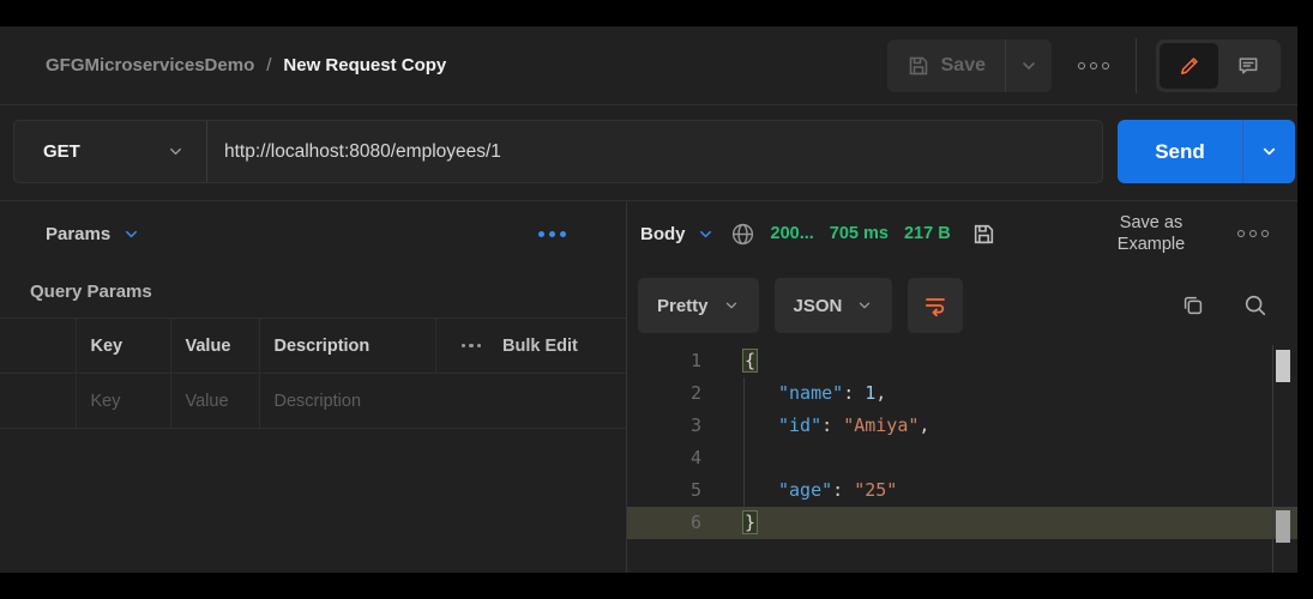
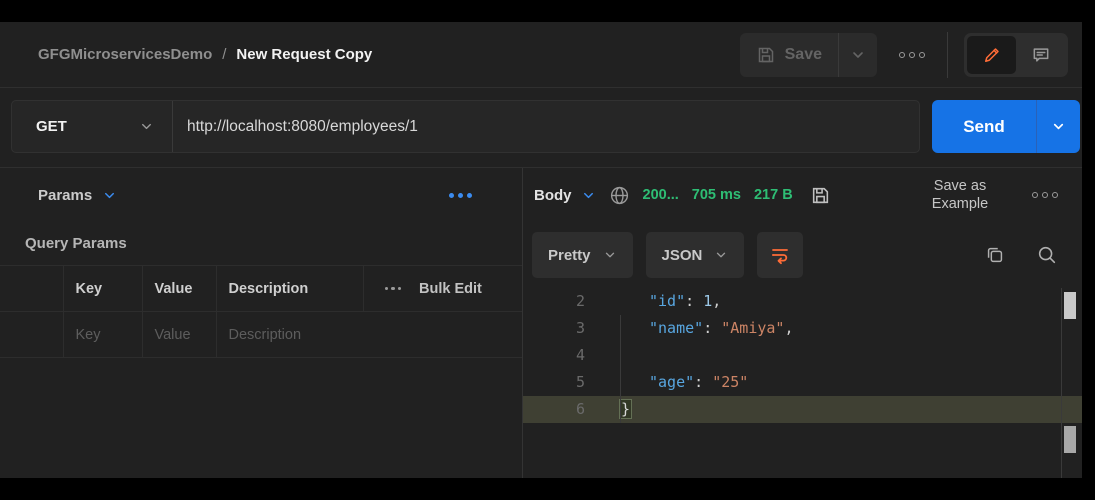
  GFGMicroservicesDemo
  /
  New Request Copy
  Save
  GET
  http://localhost:8080/employees/1
  Send
  Params
  Query Params
  	Key	Value	Description	Bulk Edit
  	Key	Value	Description
  Body
  200...
  705 ms
  217 B
  Save as Example
  Pretty
  JSON
- 1
- {
  2
- "name": 1,
+ "id": 1,
  3
- "id": "Amiya",
+ "name": "Amiya",
  4
  5
  "age": "25"
  6
  }
